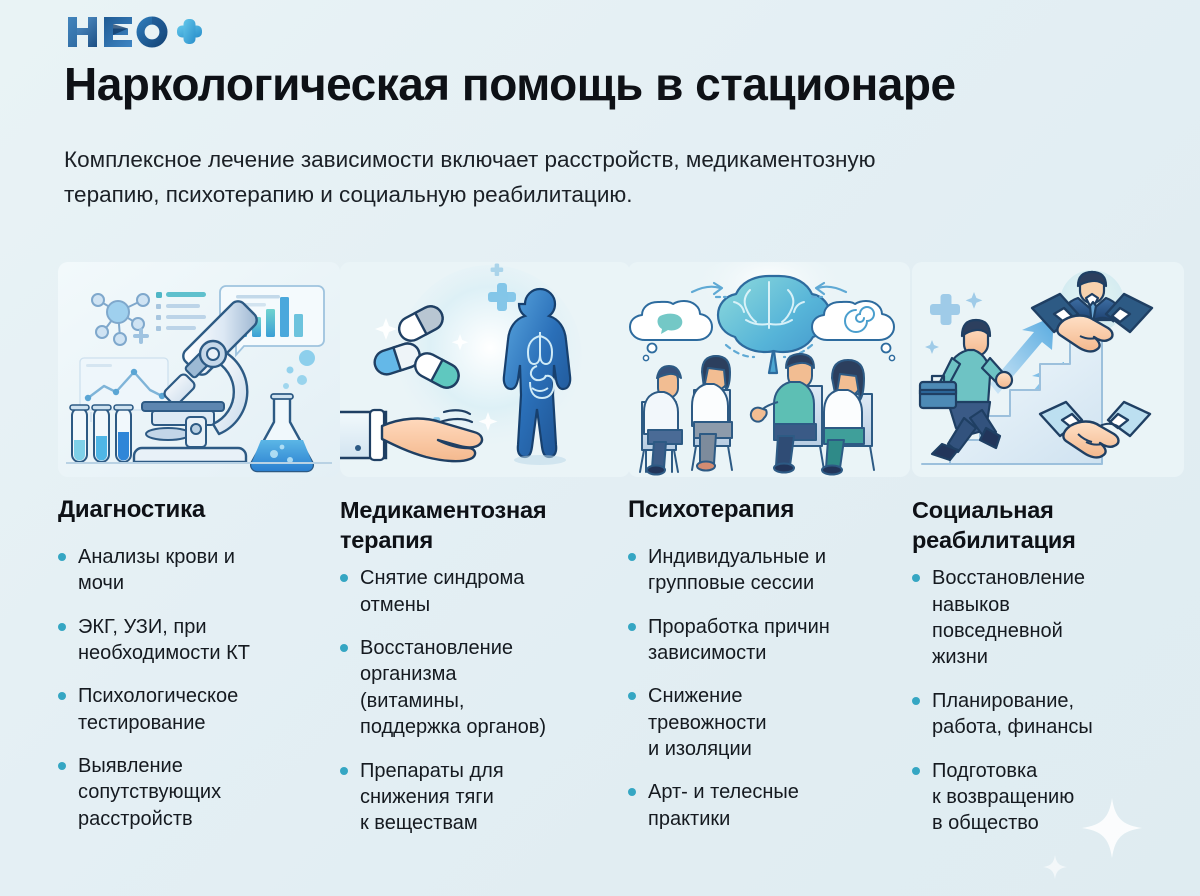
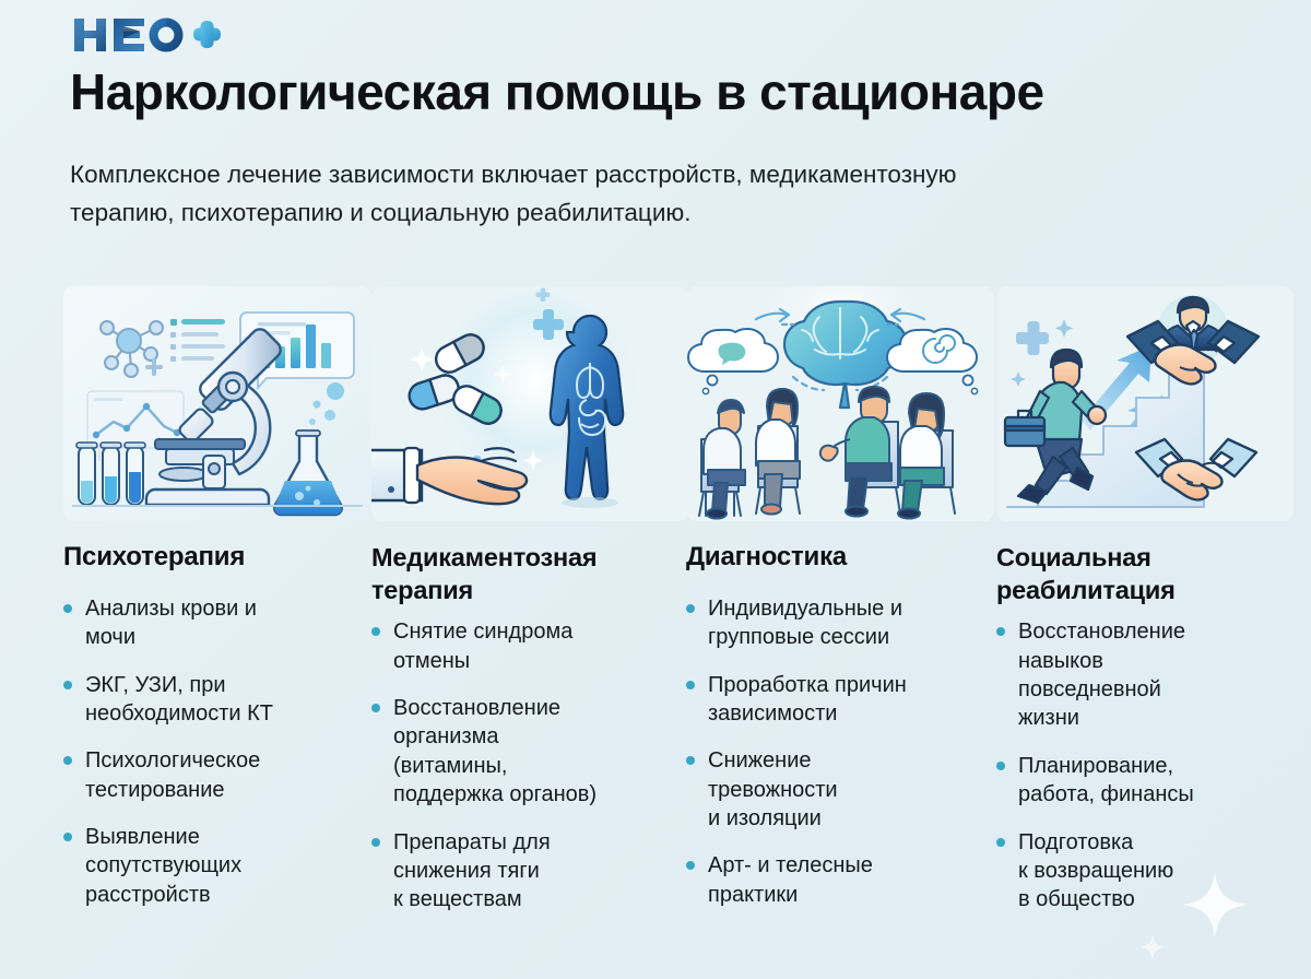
  Наркологическая помощь в стационаре
  Комплексное лечение зависимости включает расстройств, медикаментозную терапию, психотерапию и социальную реабилитацию.
- Диагностика
+ Психотерапия
  Анализы крови и
  мочи
  ЭКГ, УЗИ, при
  необходимости КТ
  Психологическое
  тестирование
  Выявление
  сопутствующих
  расстройств
  Медикаментозная
  терапия
  Снятие синдрома
  отмены
  Восстановление
  организма
  (витамины,
  поддержка органов)
  Препараты для
  снижения тяги
  к веществам
- Психотерапия
+ Диагностика
  Индивидуальные и
  групповые сессии
  Проработка причин
  зависимости
  Снижение
  тревожности
  и изоляции
  Арт- и телесные
  практики
  Социальная
  реабилитация
  Восстановление
  навыков
  повседневной
  жизни
  Планирование,
  работа, финансы
  Подготовка
  к возвращению
  в общество
